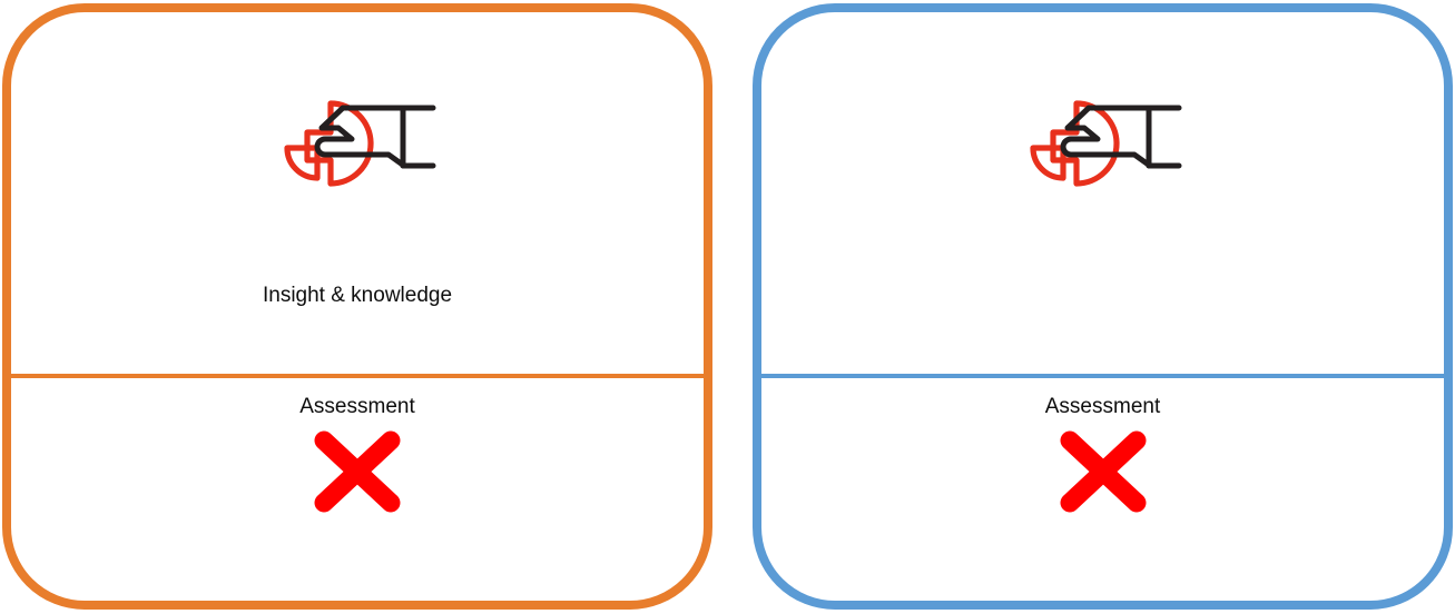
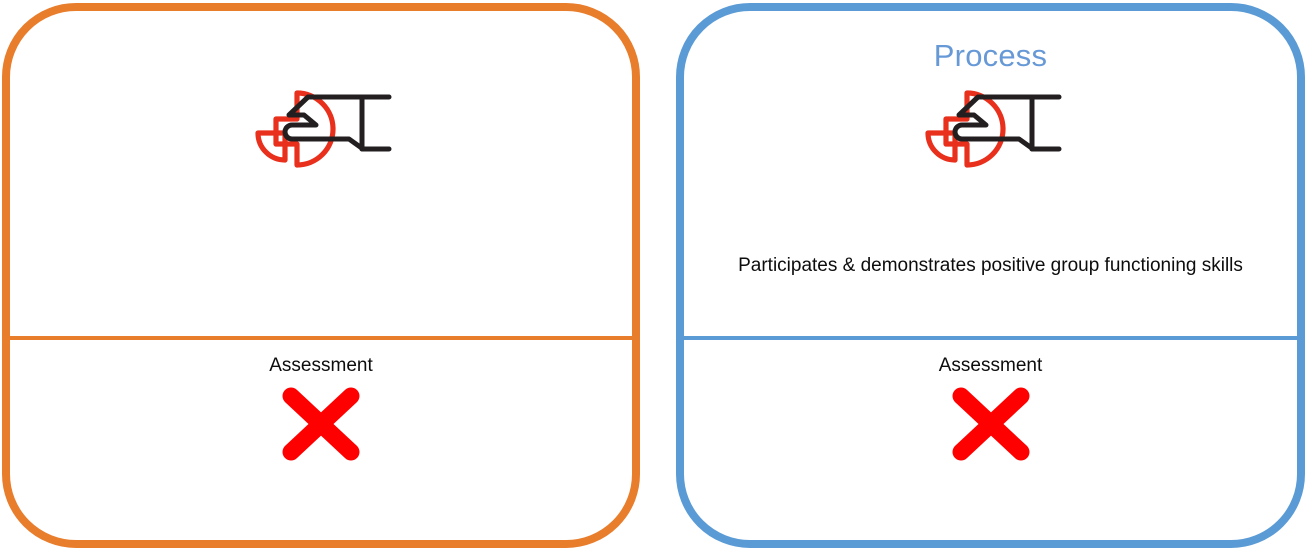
- Insight & knowledge
  Assessment
+ Process
+ Participates & demonstrates positive group functioning skills
  Assessment
